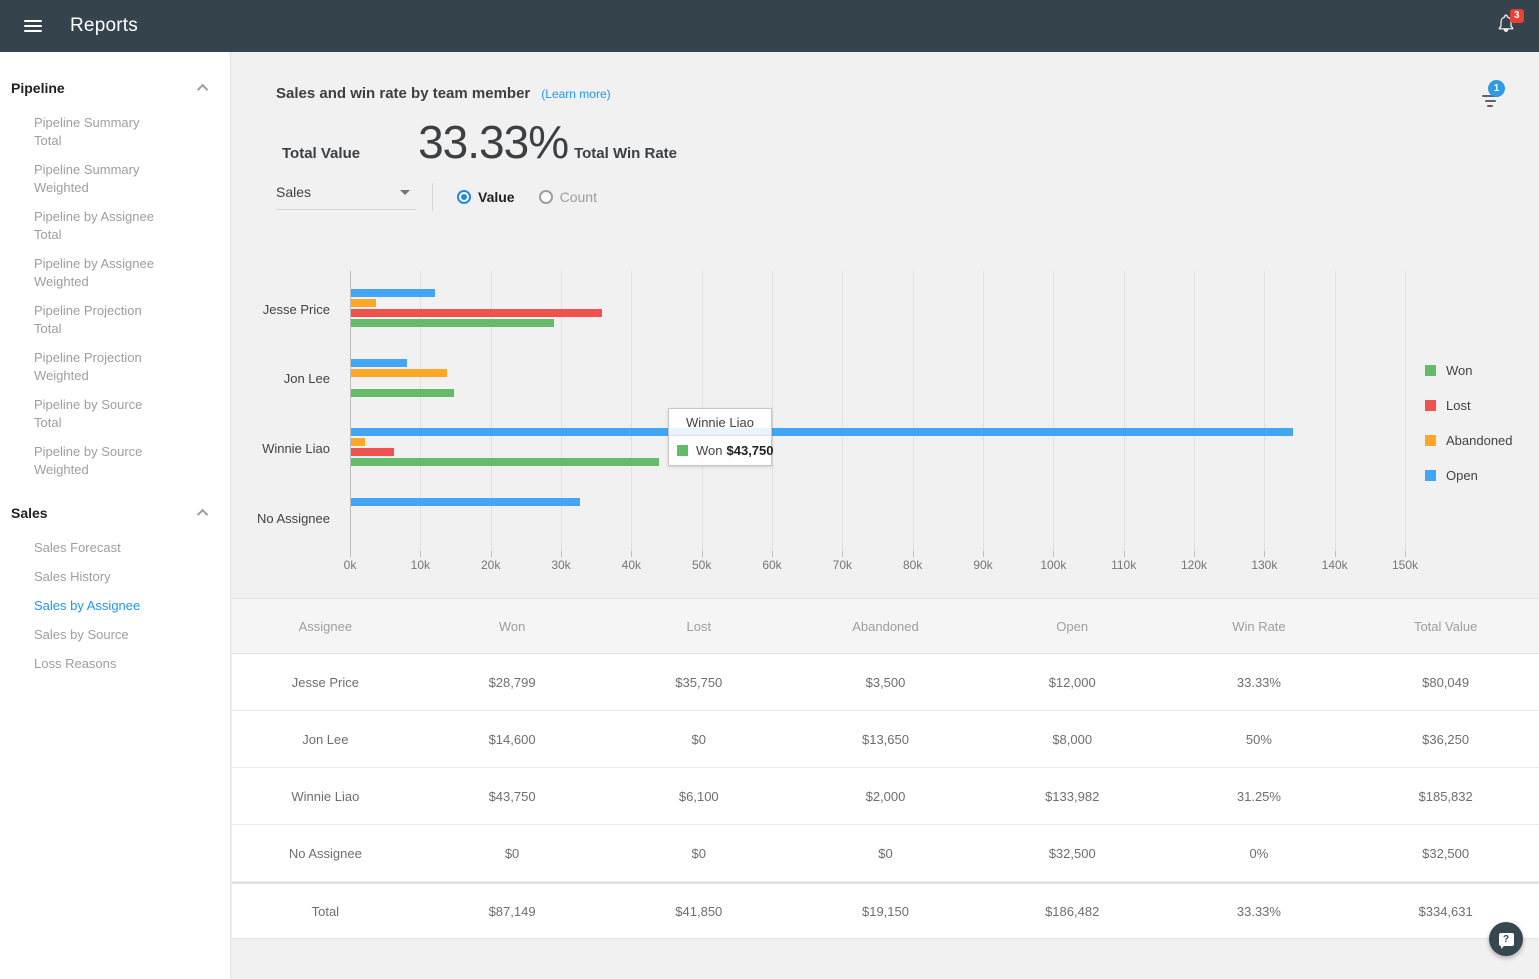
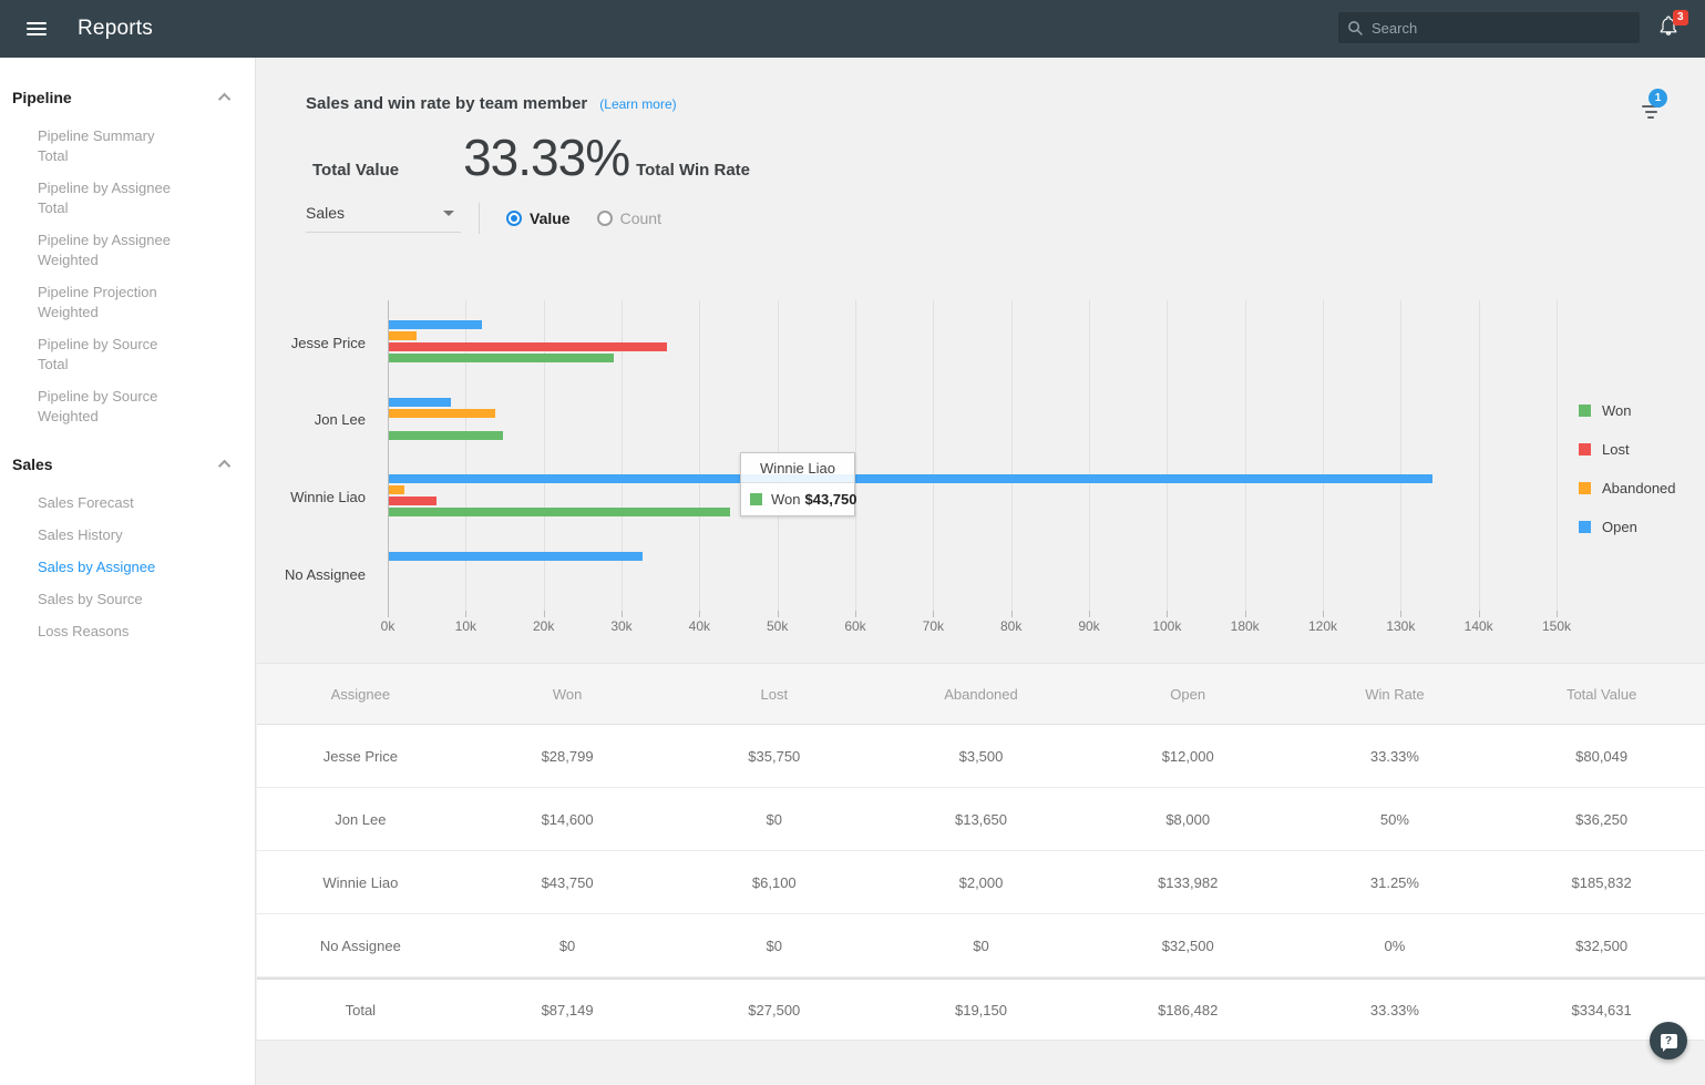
  Reports
+ Search
  3
  Pipeline
  Pipeline Summary Total
- Pipeline Summary Weighted
  Pipeline by Assignee Total
  Pipeline by Assignee Weighted
- Pipeline Projection Total
  Pipeline Projection Weighted
  Pipeline by Source Total
  Pipeline by Source Weighted
  Sales
  Sales Forecast
  Sales History
  Sales by Assignee
  Sales by Source
  Loss Reasons
  Sales and win rate by team member
  (Learn more)
  1
  Total Value
  33.33%
  Total Win Rate
  Sales
  Value
  Count
  0k
  10k
  20k
  30k
  40k
  50k
  60k
  70k
  80k
  90k
  100k
- 110k
+ 180k
  120k
  130k
  140k
  150k
  Jesse Price
  Jon Lee
  Winnie Liao
  No Assignee
  Won
  Lost
  Abandoned
  Open
  Winnie Liao
  Won
  $43,750
  Assignee
  Won
  Lost
  Abandoned
  Open
  Win Rate
  Total Value
  Jesse Price
  $28,799
  $35,750
  $3,500
  $12,000
  33.33%
  $80,049
  Jon Lee
  $14,600
  $0
  $13,650
  $8,000
  50%
  $36,250
  Winnie Liao
  $43,750
  $6,100
  $2,000
  $133,982
  31.25%
  $185,832
  No Assignee
  $0
  $0
  $0
  $32,500
  0%
  $32,500
  Total
  $87,149
- $41,850
+ $27,500
  $19,150
  $186,482
  33.33%
  $334,631
  ?
